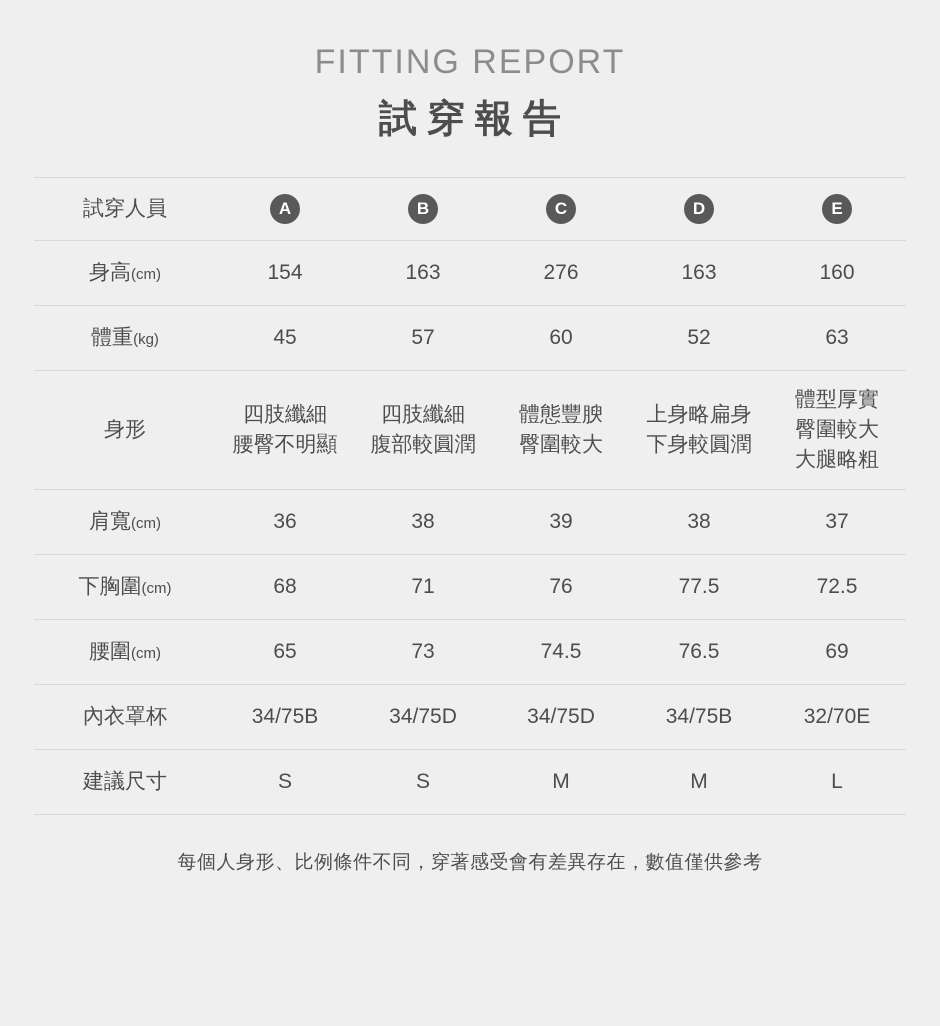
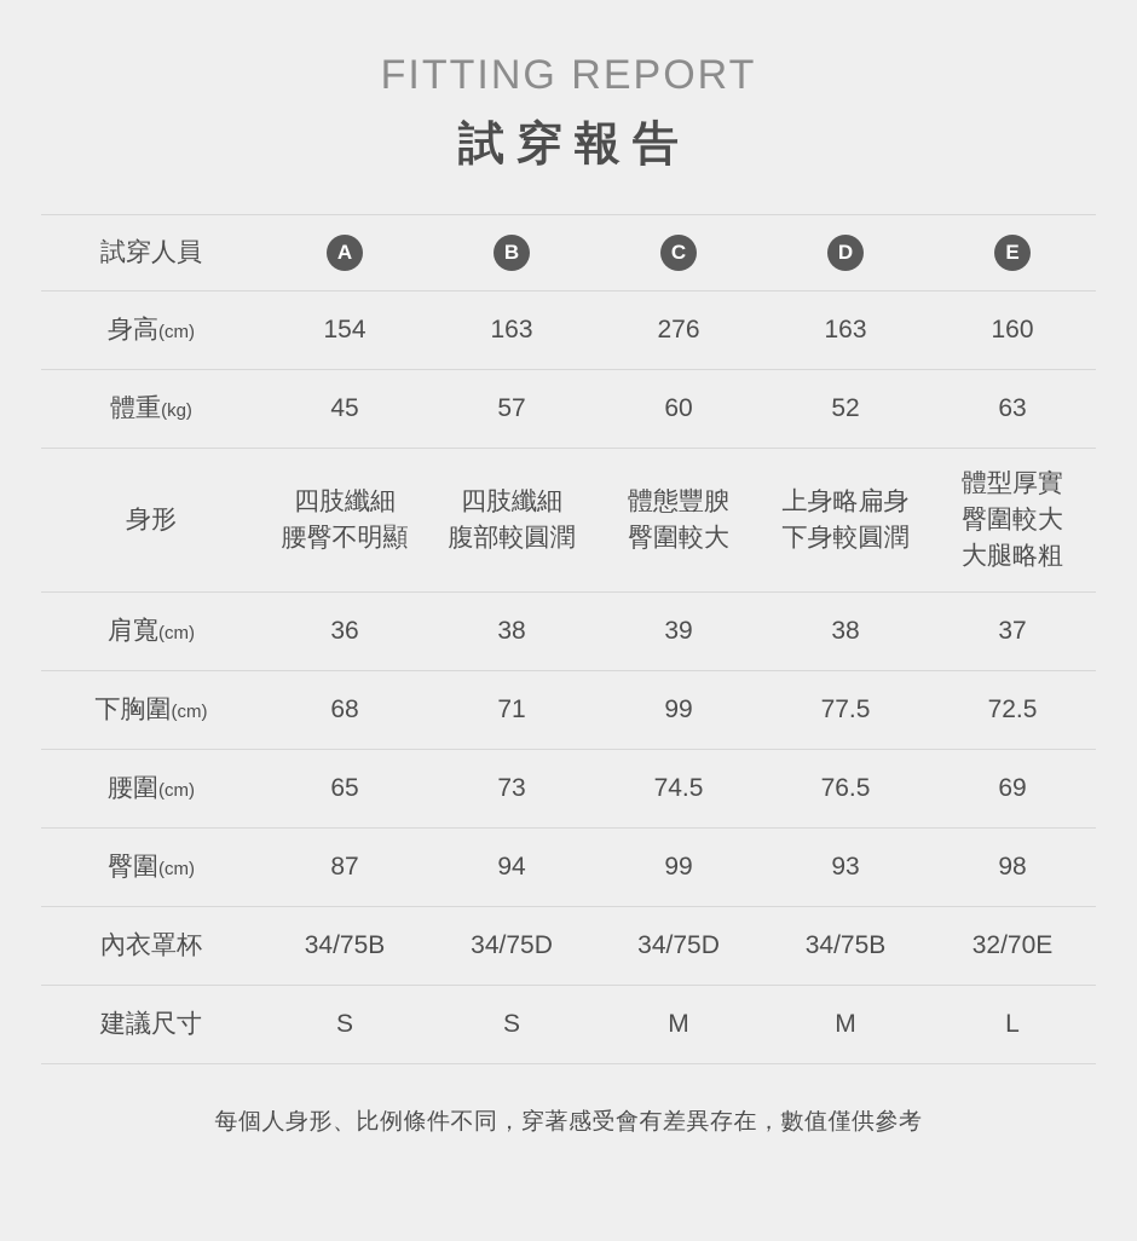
  FITTING REPORT
  試穿報告
  試穿人員	A	B	C	D	E
  身高(cm)	154	163	276	163	160
  體重(kg)	45	57	60	52	63
  身形	四肢纖細 腰臀不明顯	四肢纖細 腹部較圓潤	體態豐腴 臀圍較大	上身略扁身 下身較圓潤	體型厚實 臀圍較大 大腿略粗
  肩寬(cm)	36	38	39	38	37
- 下胸圍(cm)	68	71	76	77.5	72.5
+ 下胸圍(cm)	68	71	99	77.5	72.5
  腰圍(cm)	65	73	74.5	76.5	69
+ 臀圍(cm)	87	94	99	93	98
  內衣罩杯	34/75B	34/75D	34/75D	34/75B	32/70E
  建議尺寸	S	S	M	M	L
  每個人身形、比例條件不同，穿著感受會有差異存在，數值僅供參考
